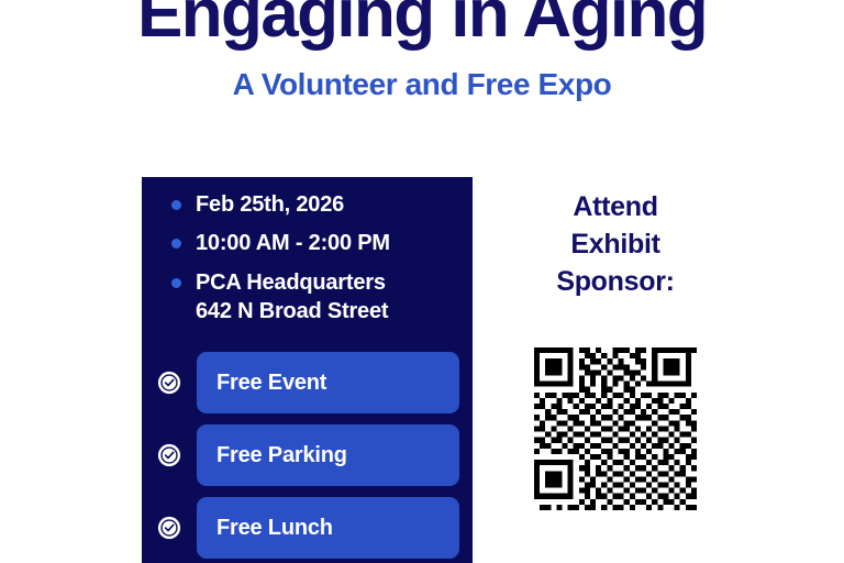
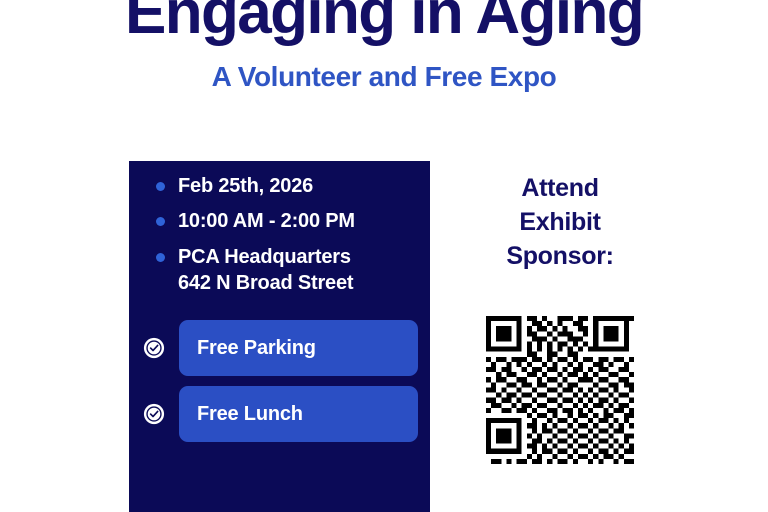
  Engaging in Aging
  A Volunteer and Free Expo
  Feb 25th, 2026
  10:00 AM - 2:00 PM
  PCA Headquarters
  642 N Broad Street
- Free Event
  Free Parking
  Free Lunch
  Attend
  Exhibit
  Sponsor:
